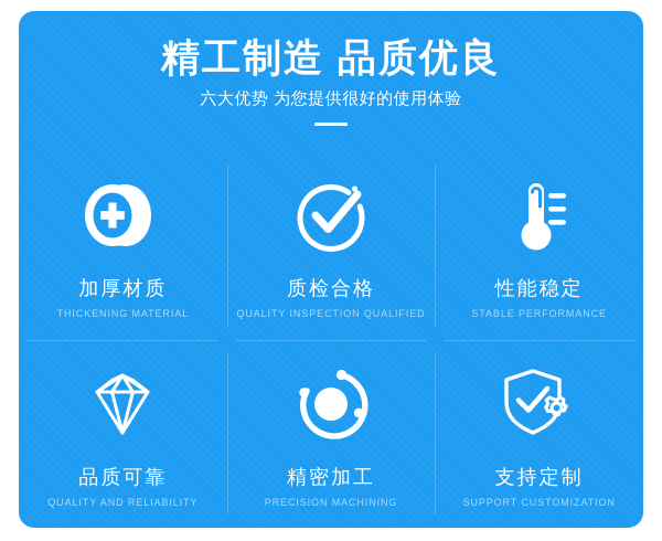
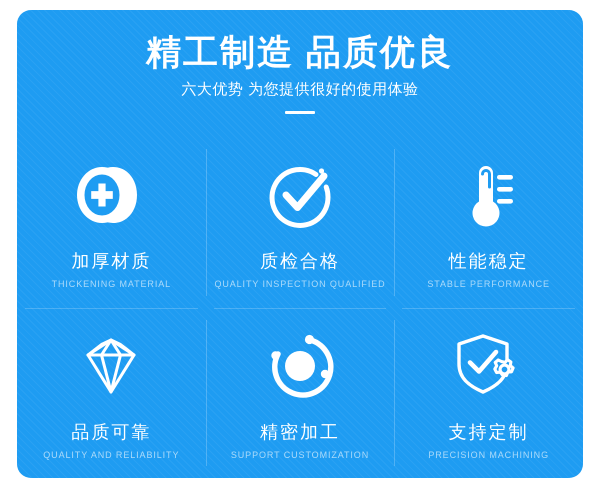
  精工制造 品质优良
  六大优势 为您提供很好的使用体验
  加厚材质
  THICKENING MATERIAL
  质检合格
  QUALITY INSPECTION QUALIFIED
  性能稳定
  STABLE PERFORMANCE
  品质可靠
  QUALITY AND RELIABILITY
  精密加工
- PRECISION MACHINING
+ SUPPORT CUSTOMIZATION
  支持定制
- SUPPORT CUSTOMIZATION
+ PRECISION MACHINING
